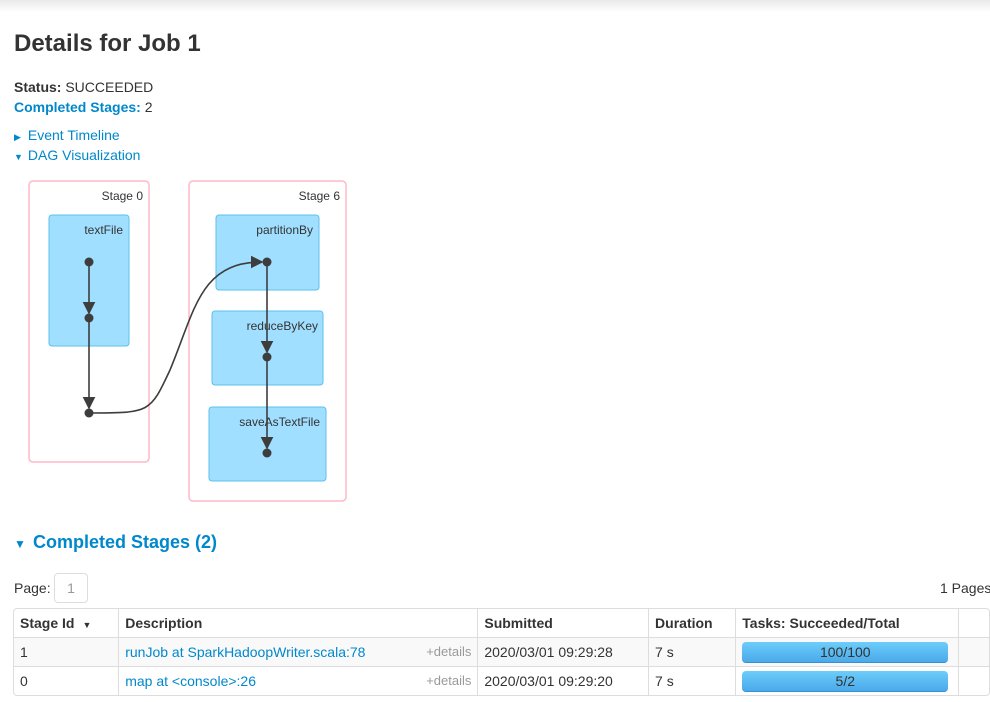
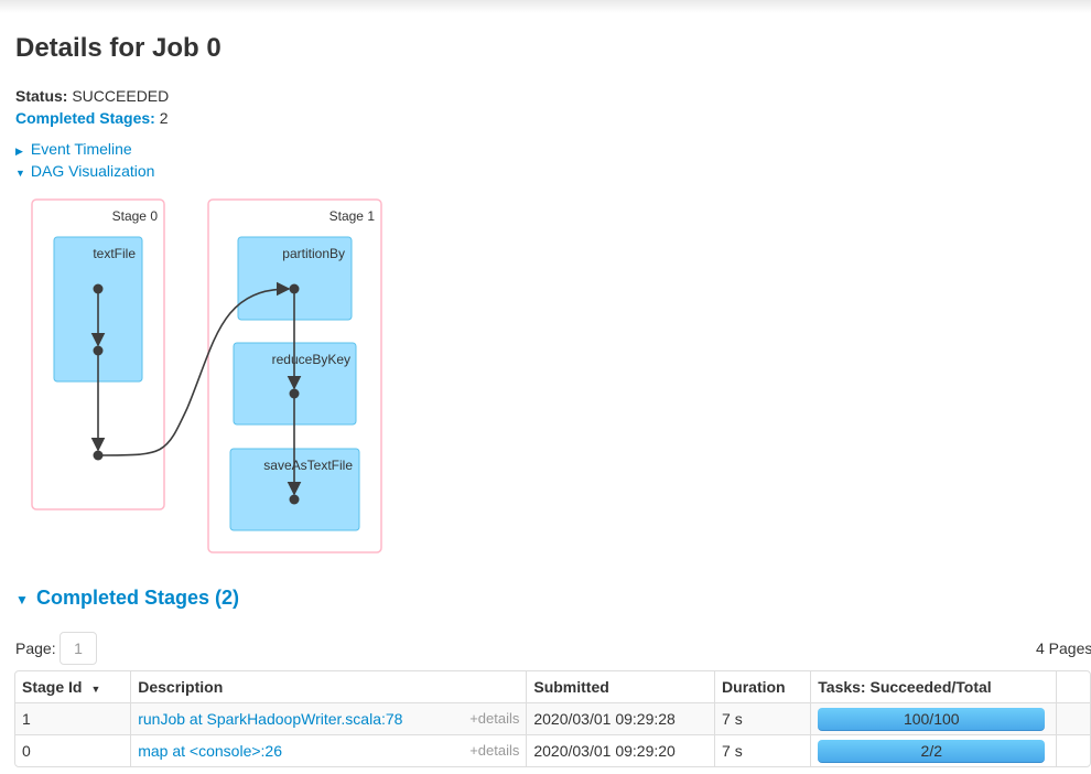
- Details for Job 1
+ Details for Job 0
  Status: SUCCEEDED
  Completed Stages: 2
  ▶ Event Timeline
  ▼ DAG Visualization
  Stage 0
  textFile
- Stage 6
+ Stage 1
  partitionBy
  redceByKey
  saveAsTextFile
  ▼ Completed Stages (2)
  Page:
  1
- 1 Pages
+ 4 Pages
  Stage Id ▼	Description	Submitted	Duration	Tasks: Succeeded/Total
  1	runJob at SparkHadoopWriter.scala:78 +details	2020/03/01 09:29:28	7 s	100/100
- 0	map at <console>:26 +details	2020/03/01 09:29:20	7 s	5/2
+ 0	map at <console>:26 +details	2020/03/01 09:29:20	7 s	2/2
